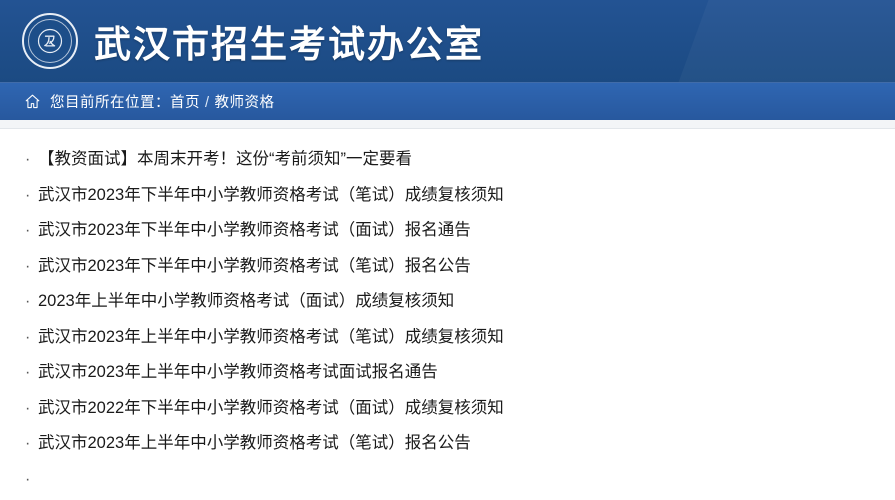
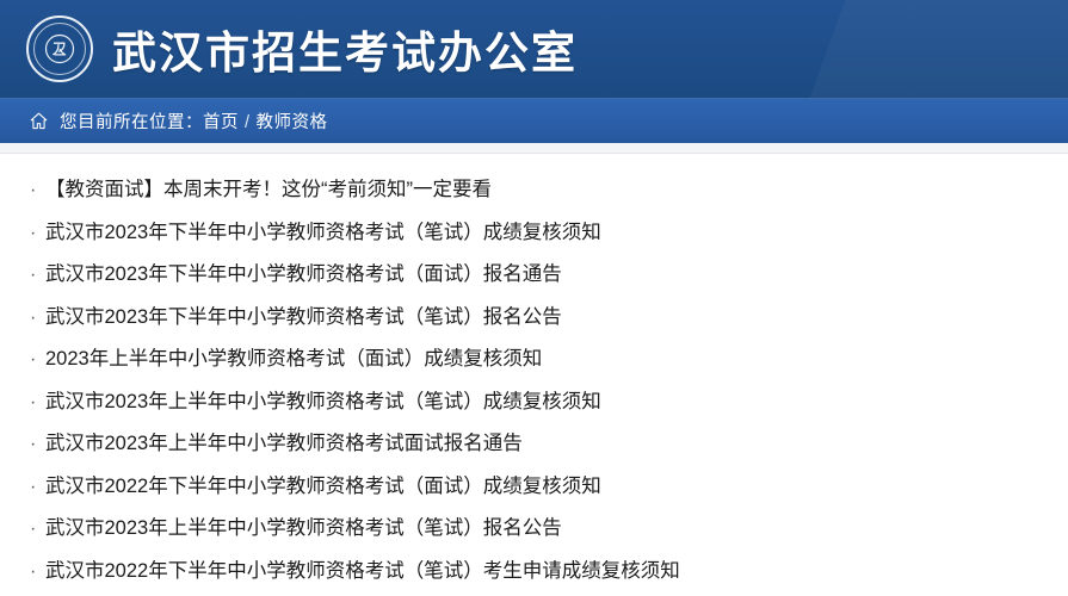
  武汉市招生考试办公室
  您目前所在位置：首页 / 教师资格
  ·
  【教资面试】本周末开考！这份“考前须知”一定要看
  ·
  武汉市2023年下半年中小学教师资格考试（笔试）成绩复核须知
  ·
  武汉市2023年下半年中小学教师资格考试（面试）报名通告
  ·
  武汉市2023年下半年中小学教师资格考试（笔试）报名公告
  ·
  2023年上半年中小学教师资格考试（面试）成绩复核须知
  ·
  武汉市2023年上半年中小学教师资格考试（笔试）成绩复核须知
  ·
  武汉市2023年上半年中小学教师资格考试面试报名通告
  ·
  武汉市2022年下半年中小学教师资格考试（面试）成绩复核须知
  ·
  武汉市2023年上半年中小学教师资格考试（笔试）报名公告
  ·
+ 武汉市2022年下半年中小学教师资格考试（笔试）考生申请成绩复核须知
